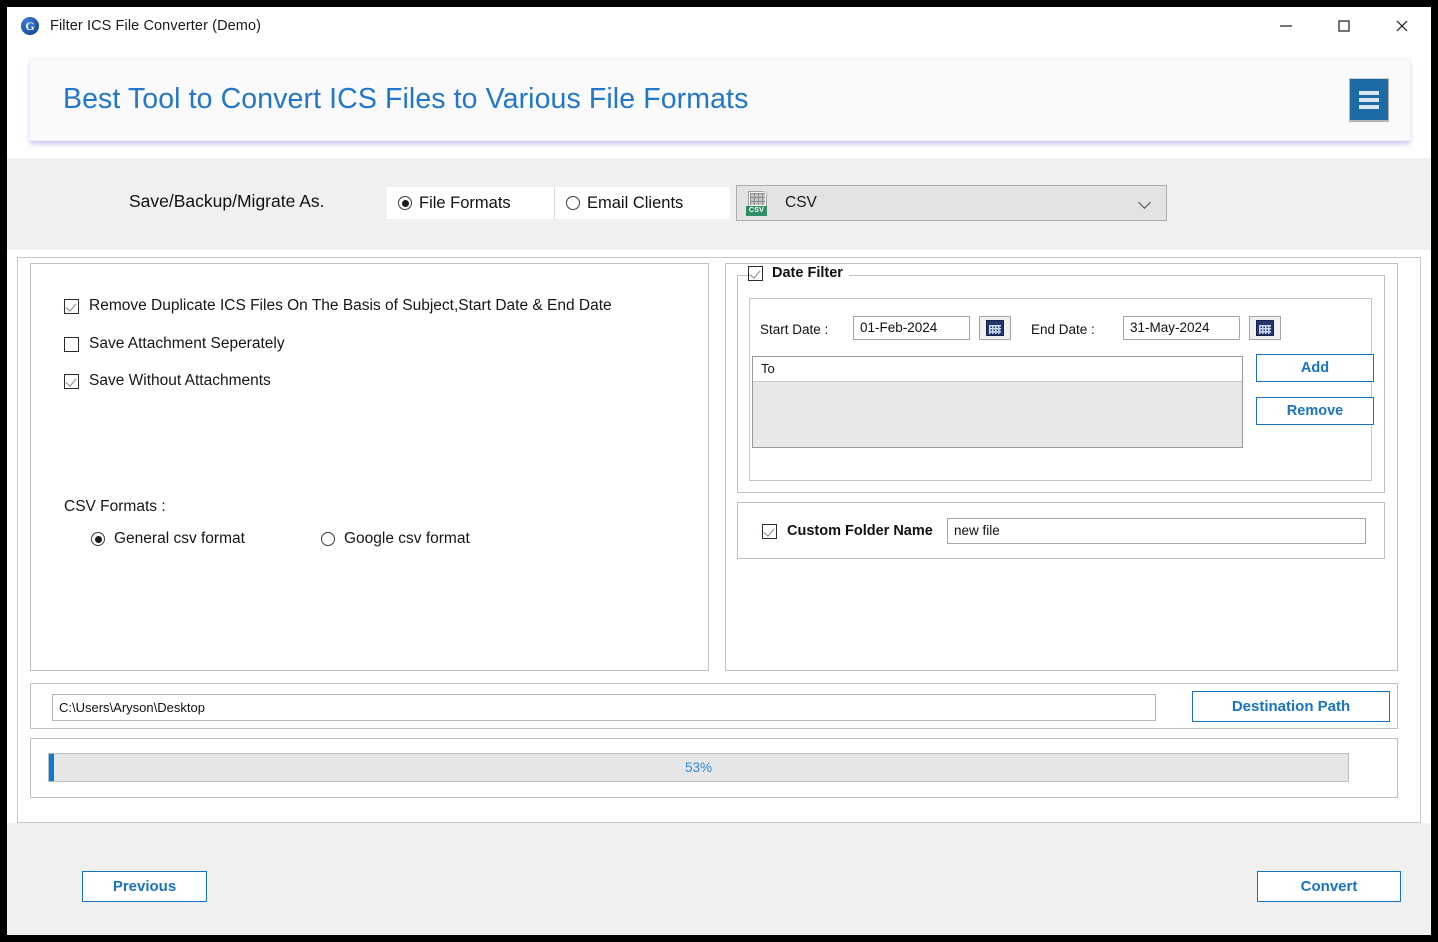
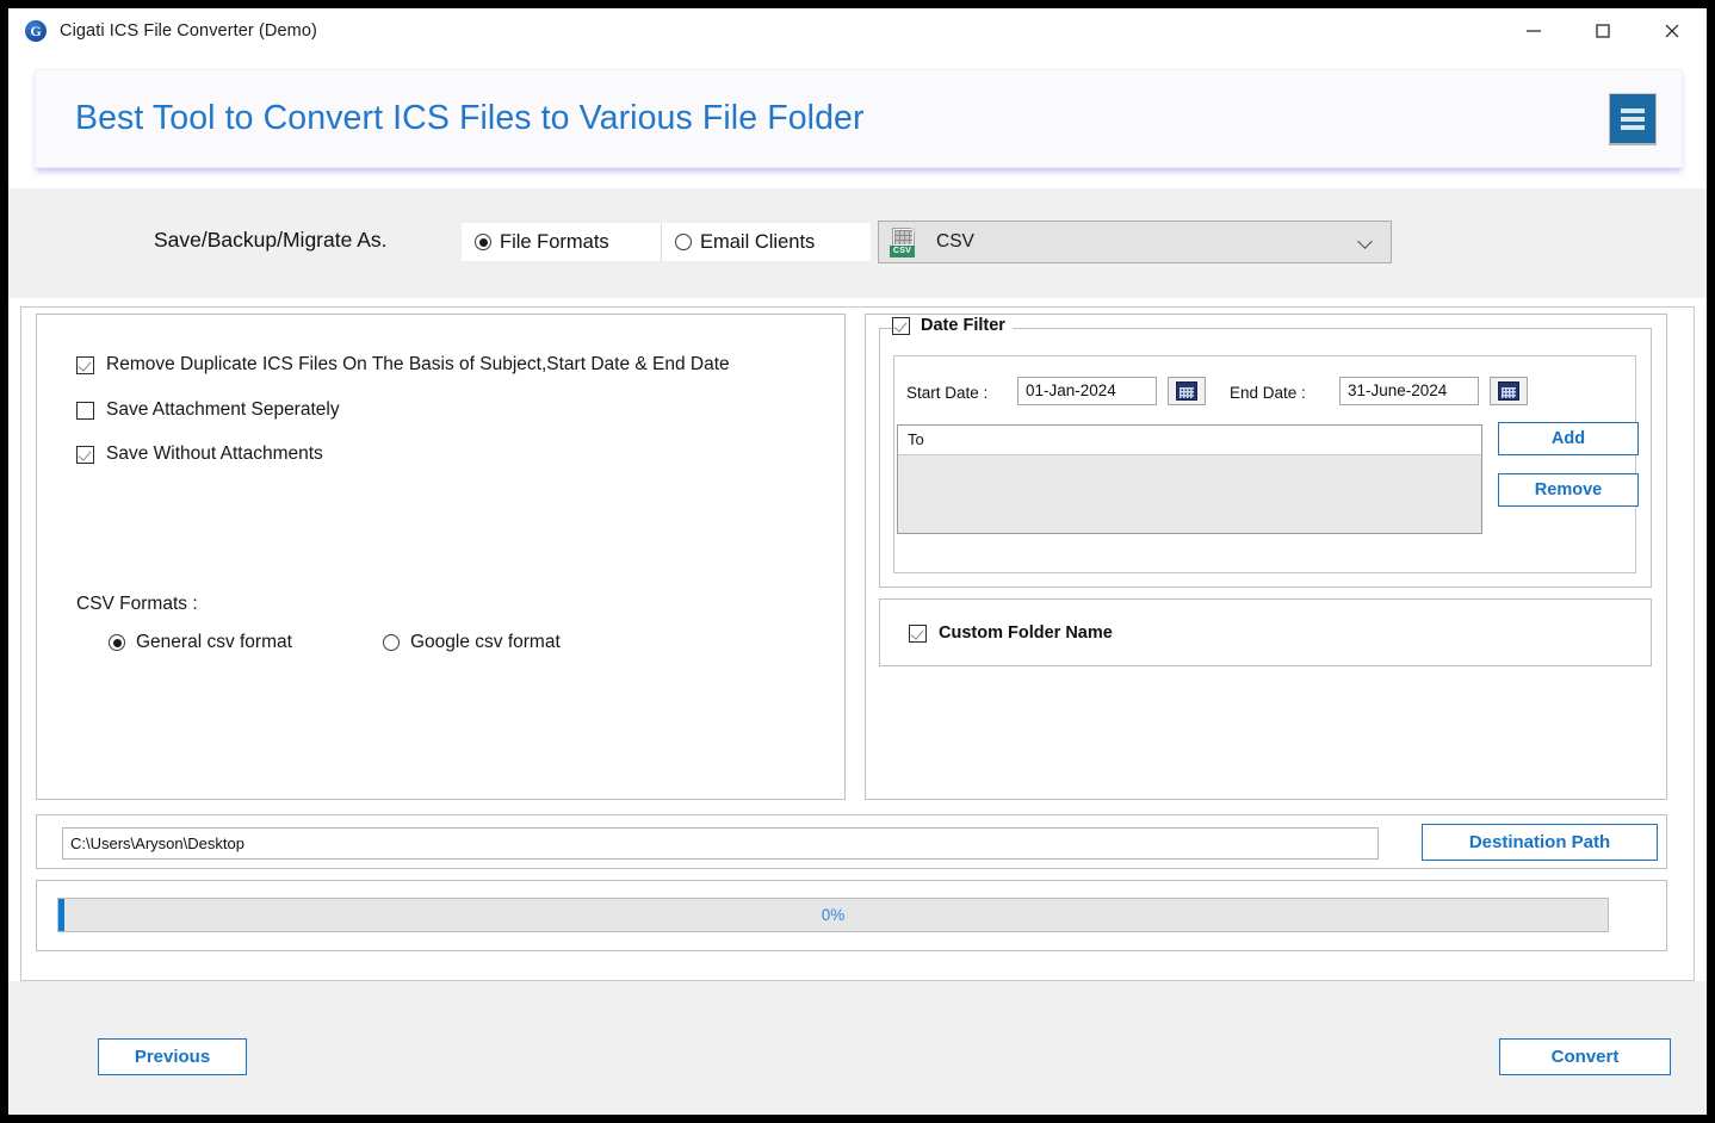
  G
- Filter ICS File Converter (Demo)
+ Cigati ICS File Converter (Demo)
- Best Tool to Convert ICS Files to Various File Formats
+ Best Tool to Convert ICS Files to Various File Folder
  Save/Backup/Migrate As.
  File Formats
  Email Clients
  CSV
  Remove Duplicate ICS Files On The Basis of Subject,Start Date & End Date
  Save Attachment Seperately
  Save Without Attachments
  CSV Formats :
  General csv format
  Google csv format
  Date Filter
  Start Date :
- 01-Feb-2024
+ 01-Jan-2024
  End Date :
- 31-May-2024
+ 31-June-2024
  To
  Add
  Remove
  Custom Folder Name
- new file
  C:\Users\Aryson\Desktop
  Destination Path
- 53%
+ 0%
  Previous
  Convert
